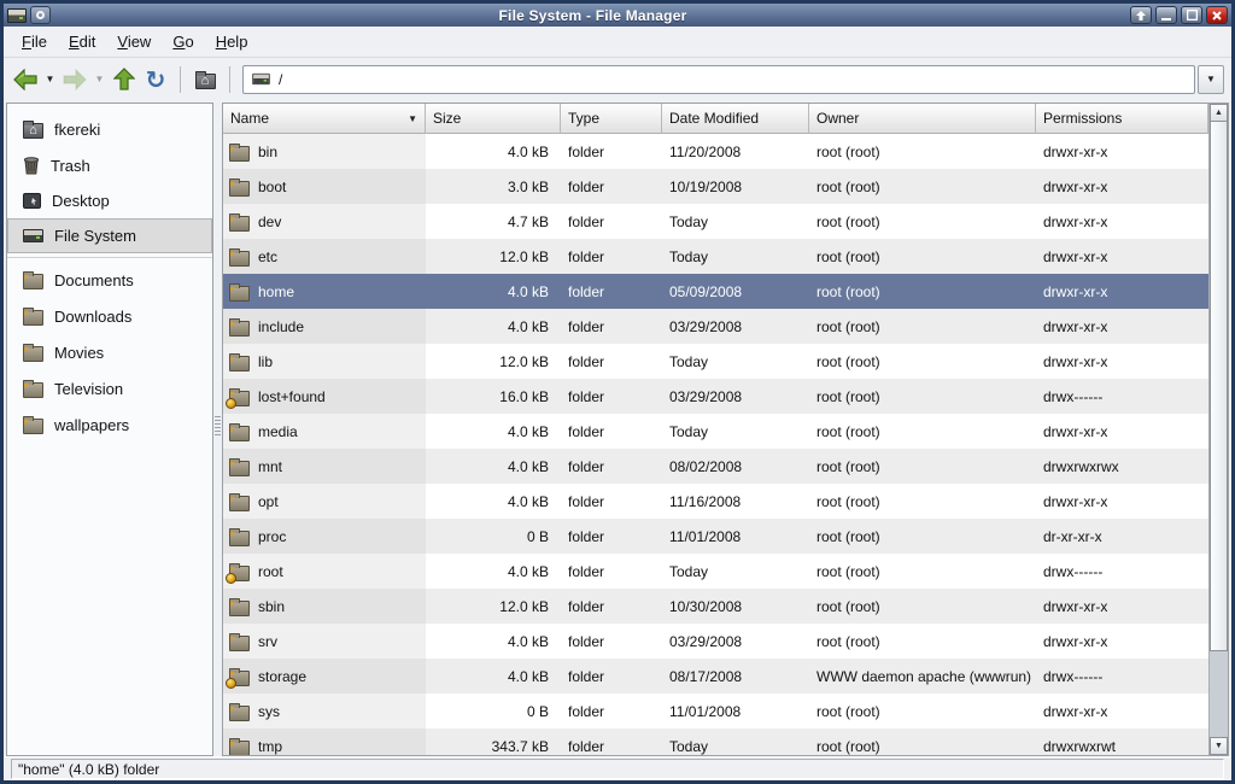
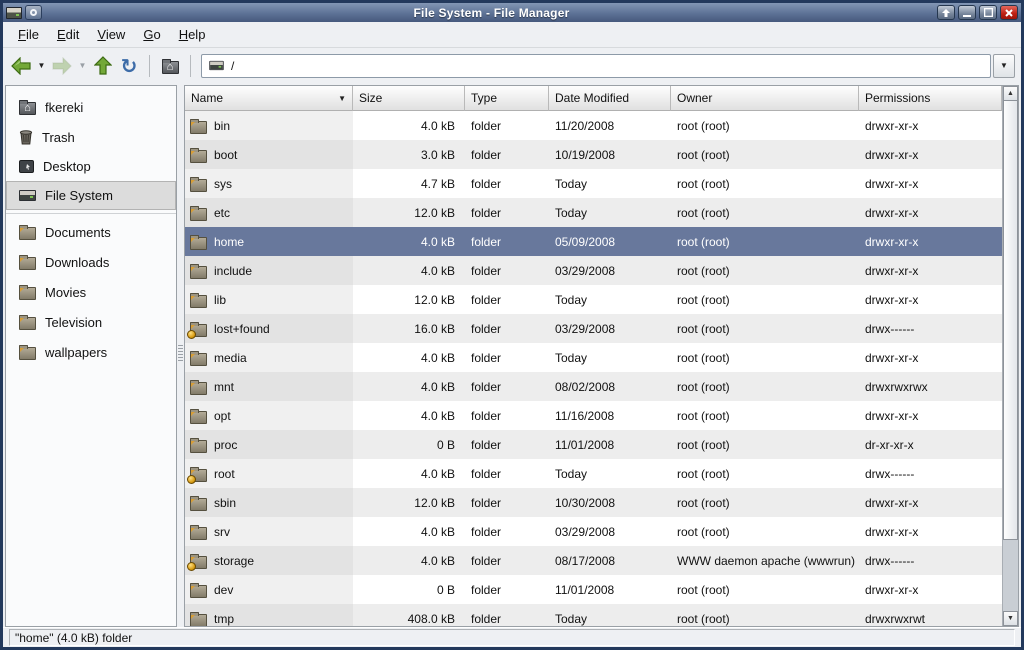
  File System - File Manager
  File
  Edit
  View
  Go
  Help
  ▼
  ▼
  ↻
  ⌂
  /
  ▼
  ⌂
  fkereki
  Trash
  Desktop
  File System
  Documents
  Downloads
  Movies
  Television
  wallpapers
  Name
  ▼
  Size
  Type
  Date Modified
  Owner
  Permissions
  bin
  4.0 kB
  folder
  11/20/2008
  root (root)
  drwxr-xr-x
  boot
  3.0 kB
  folder
  10/19/2008
  root (root)
  drwxr-xr-x
- dev
+ sys
  4.7 kB
  folder
  Today
  root (root)
  drwxr-xr-x
  etc
  12.0 kB
  folder
  Today
  root (root)
  drwxr-xr-x
  home
  4.0 kB
  folder
  05/09/2008
  root (root)
  drwxr-xr-x
  include
  4.0 kB
  folder
  03/29/2008
  root (root)
  drwxr-xr-x
  lib
  12.0 kB
  folder
  Today
  root (root)
  drwxr-xr-x
  lost+found
  16.0 kB
  folder
  03/29/2008
  root (root)
  drwx------
  media
  4.0 kB
  folder
  Today
  root (root)
  drwxr-xr-x
  mnt
  4.0 kB
  folder
  08/02/2008
  root (root)
  drwxrwxrwx
  opt
  4.0 kB
  folder
  11/16/2008
  root (root)
  drwxr-xr-x
  proc
  0 B
  folder
  11/01/2008
  root (root)
  dr-xr-xr-x
  root
  4.0 kB
  folder
  Today
  root (root)
  drwx------
  sbin
  12.0 kB
  folder
  10/30/2008
  root (root)
  drwxr-xr-x
  srv
  4.0 kB
  folder
  03/29/2008
  root (root)
  drwxr-xr-x
  storage
  4.0 kB
  folder
  08/17/2008
  WWW daemon apache (wwwrun)
  drwx------
- sys
+ dev
  0 B
  folder
  11/01/2008
  root (root)
  drwxr-xr-x
  tmp
- 343.7 kB
+ 408.0 kB
  folder
  Today
  root (root)
  drwxrwxrwt
  "home" (4.0 kB) folder
